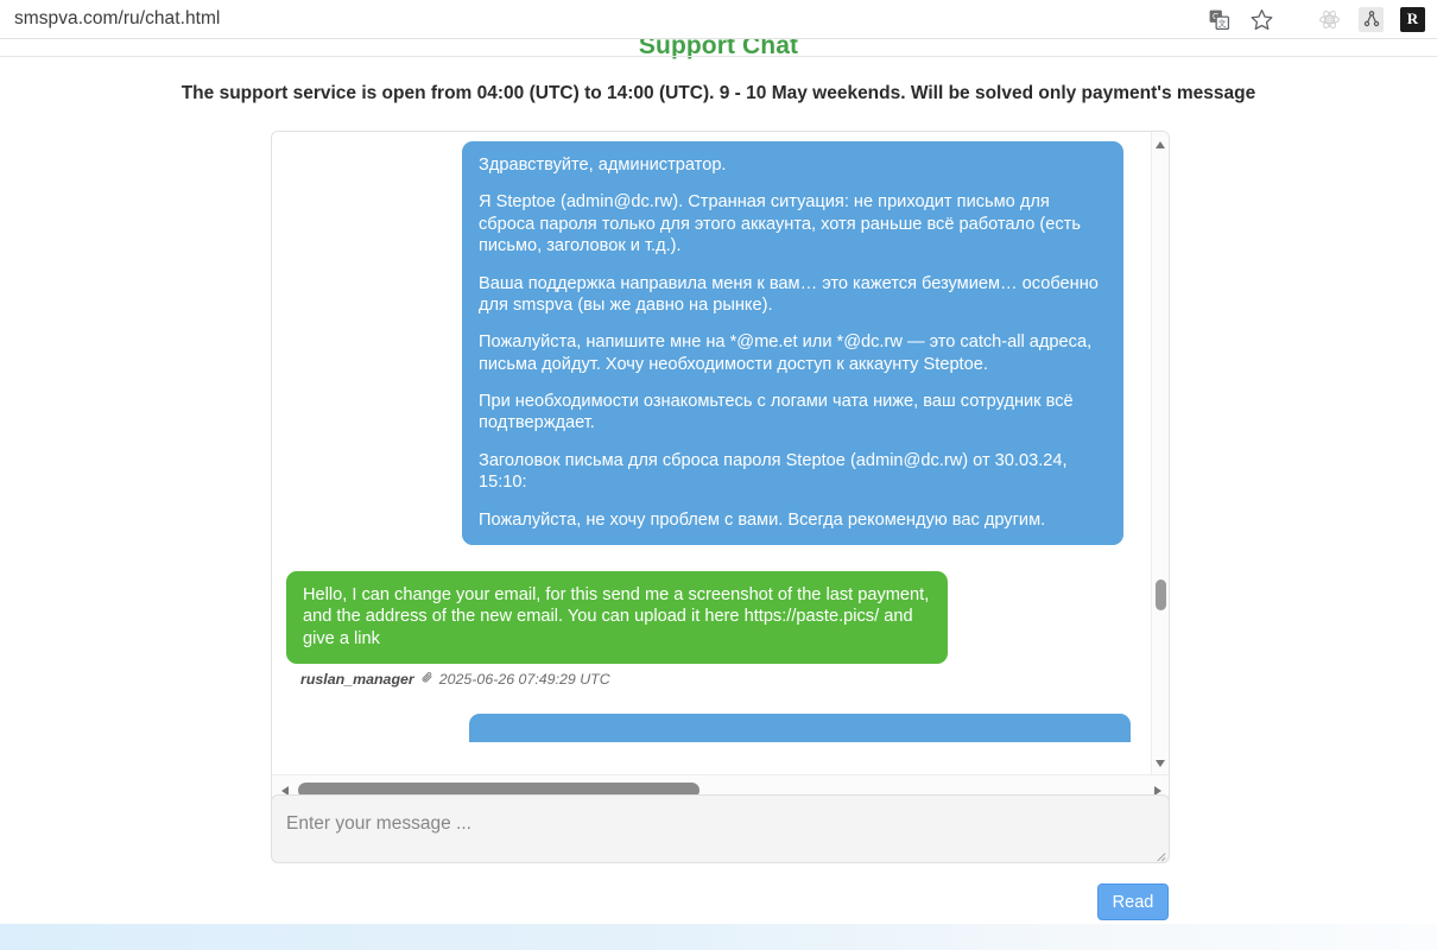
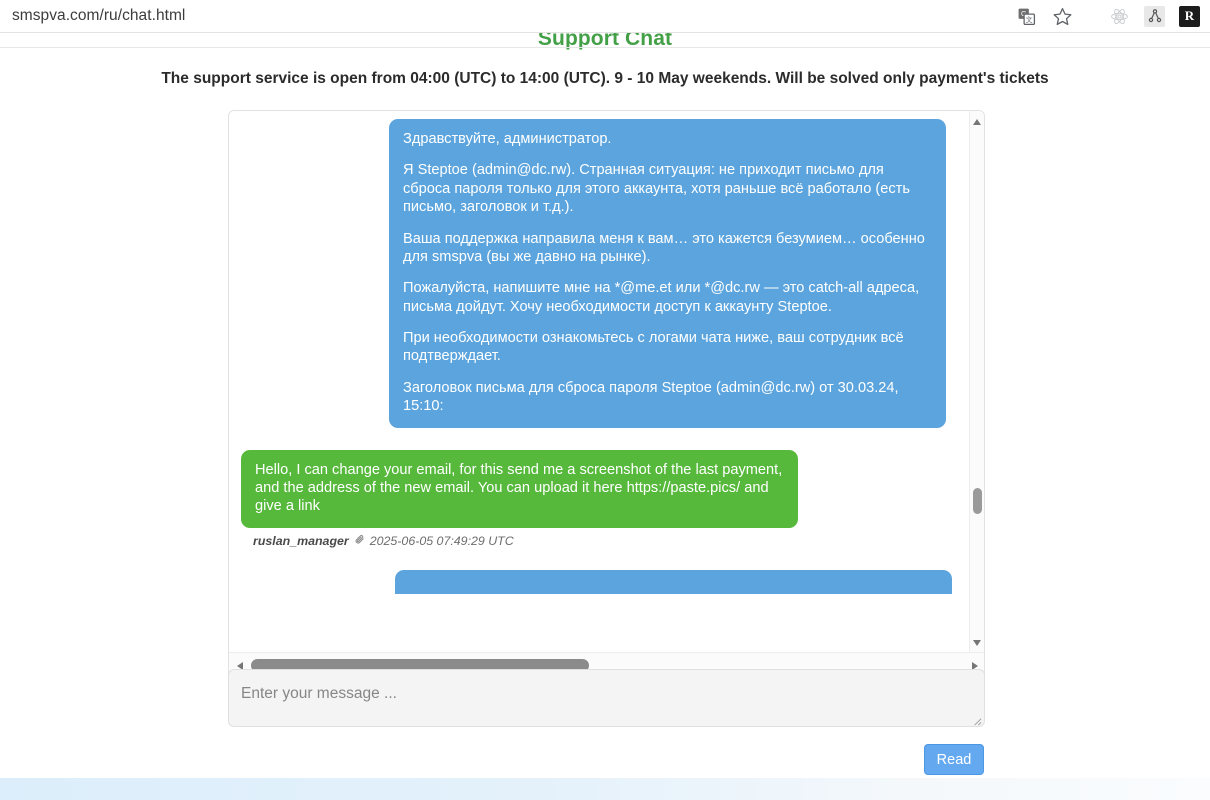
  smspva.com/ru/chat.html
  G
  文
  R
  Support Chat
- The support service is open from 04:00 (UTC) to 14:00 (UTC). 9 - 10 May weekends. Will be solved only payment's message
+ The support service is open from 04:00 (UTC) to 14:00 (UTC). 9 - 10 May weekends. Will be solved only payment's tickets
  Здравствуйте, администратор.
  Я Steptoe (admin@dc.rw). Странная ситуация: не приходит письмо для сброса пароля только для этого аккаунта, хотя раньше всё работало (есть письмо, заголовок и т.д.).
  Ваша поддержка направила меня к вам… это кажется безумием… особенно для smspva (вы же давно на рынке).
  Пожалуйста, напишите мне на *@me.et или *@dc.rw — это catch-all адреса, письма дойдут. Хочу необходимости доступ к аккаунту Steptoe.
  При необходимости ознакомьтесь с логами чата ниже, ваш сотрудник всё подтверждает.
  Заголовок письма для сброса пароля Steptoe (admin@dc.rw) от 30.03.24, 15:10:
- Пожалуйста, не хочу проблем с вами. Всегда рекомендую вас другим.
  Hello, I can change your email, for this send me a screenshot of the last payment, and the address of the new email. You can upload it here https://paste.pics/ and give a link
  ruslan_manager
- 2025-06-26 07:49:29 UTC
+ 2025-06-05 07:49:29 UTC
  Enter your message ...
  Read
